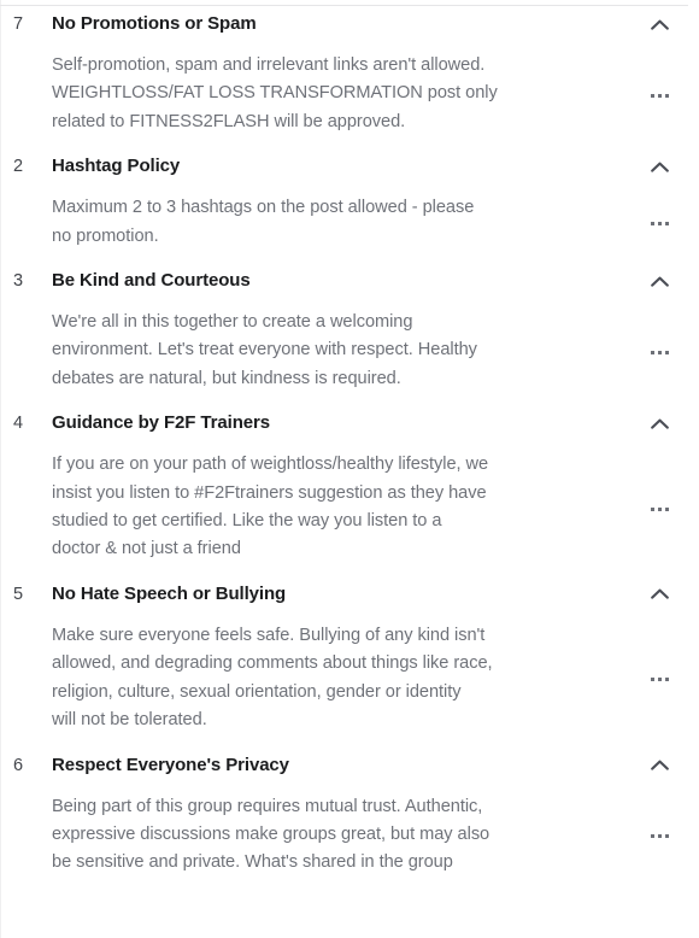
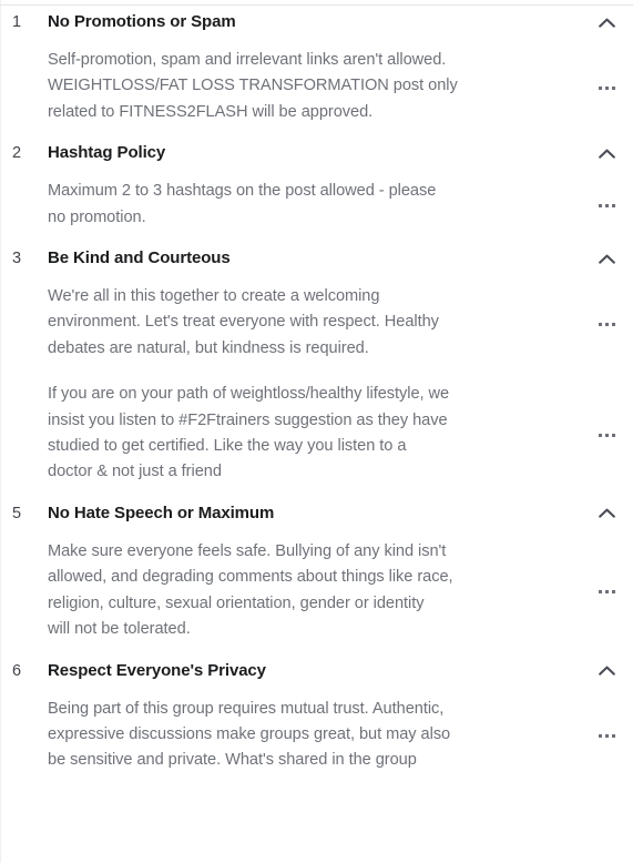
- 7
+ 1
  No Promotions or Spam
  Self-promotion, spam and irrelevant links aren't allowed.
  WEIGHTLOSS/FAT LOSS TRANSFORMATION post only
  related to FITNESS2FLASH will be approved.
  2
  Hashtag Policy
  Maximum 2 to 3 hashtags on the post allowed - please
  no promotion.
  3
  Be Kind and Courteous
  We're all in this together to create a welcoming
  environment. Let's treat everyone with respect. Healthy
  debates are natural, but kindness is required.
- 4
- Guidance by F2F Trainers
  If you are on your path of weightloss/healthy lifestyle, we
  insist you listen to #F2Ftrainers suggestion as they have
  studied to get certified. Like the way you listen to a
  doctor & not just a friend
  5
- No Hate Speech or Bullying
+ No Hate Speech or Maximum
  Make sure everyone feels safe. Bullying of any kind isn't
  allowed, and degrading comments about things like race,
  religion, culture, sexual orientation, gender or identity
  will not be tolerated.
  6
  Respect Everyone's Privacy
  Being part of this group requires mutual trust. Authentic,
  expressive discussions make groups great, but may also
  be sensitive and private. What's shared in the group
